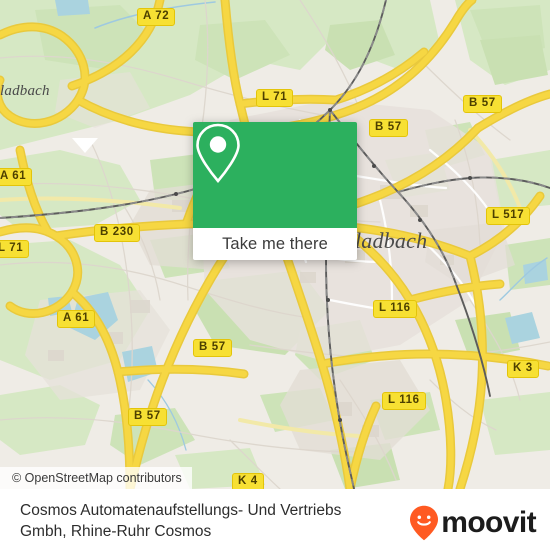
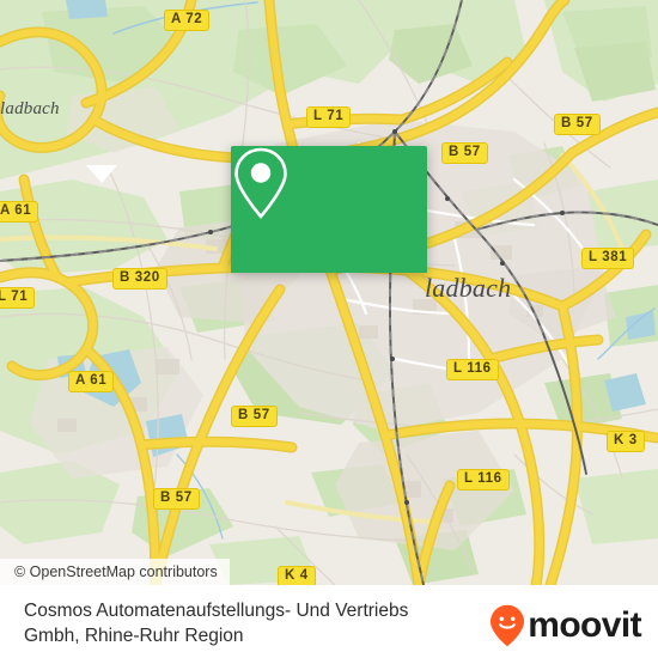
  ladbach
  ladbach
  A 72
  L 71
  B 57
  B 57
  A 61
- L 517
+ L 381
- B 230
+ B 320
  L 71
  L 116
  A 61
  B 57
  K 3
  L 116
  B 57
  K 4
  © OpenStreetMap contributors
- Take me there
- Cosmos Automatenaufstellungs- Und Vertriebs Gmbh, Rhine-Ruhr Cosmos
+ Cosmos Automatenaufstellungs- Und Vertriebs Gmbh, Rhine-Ruhr Region
  moovit
